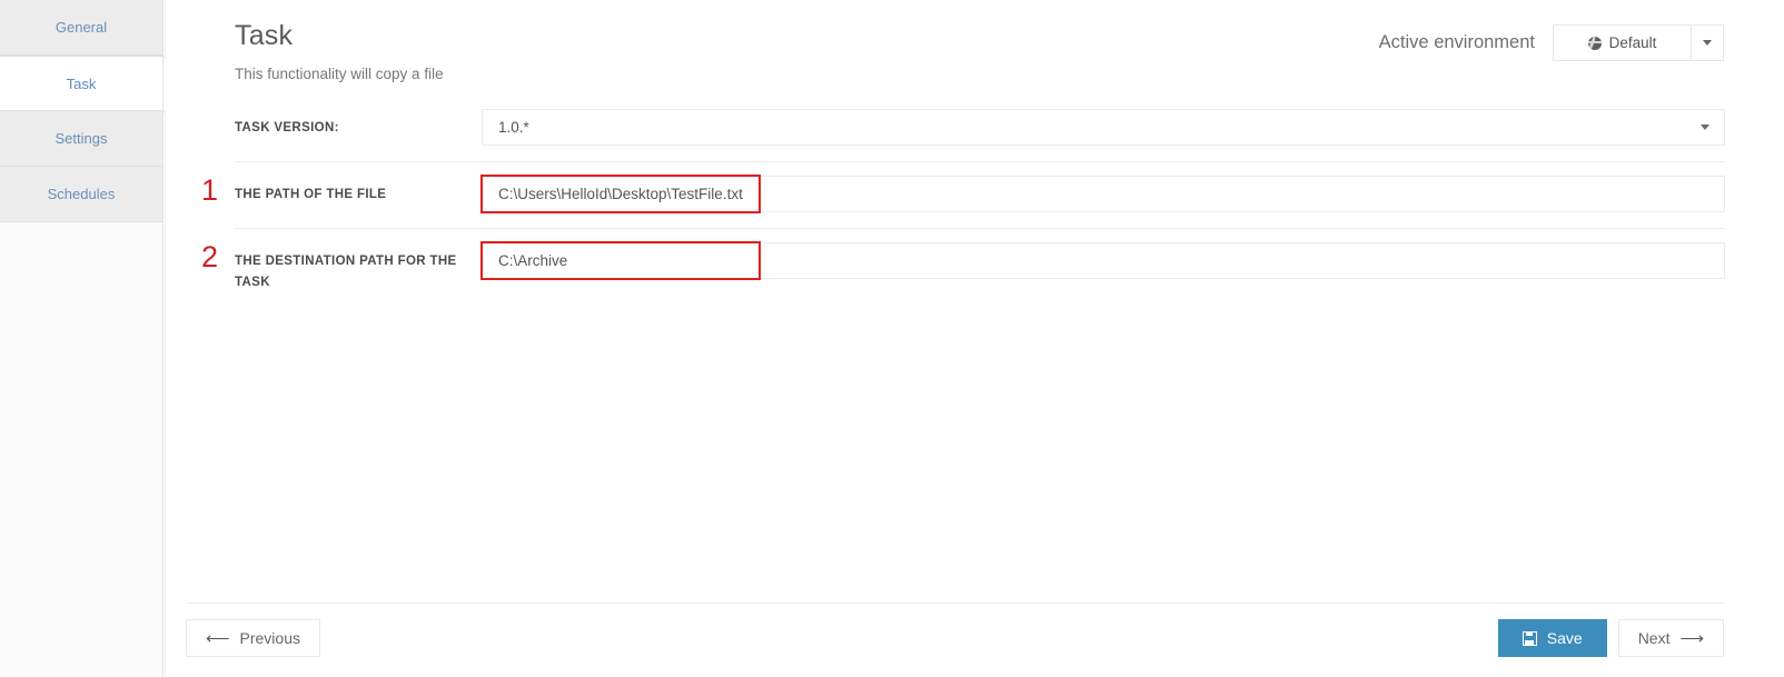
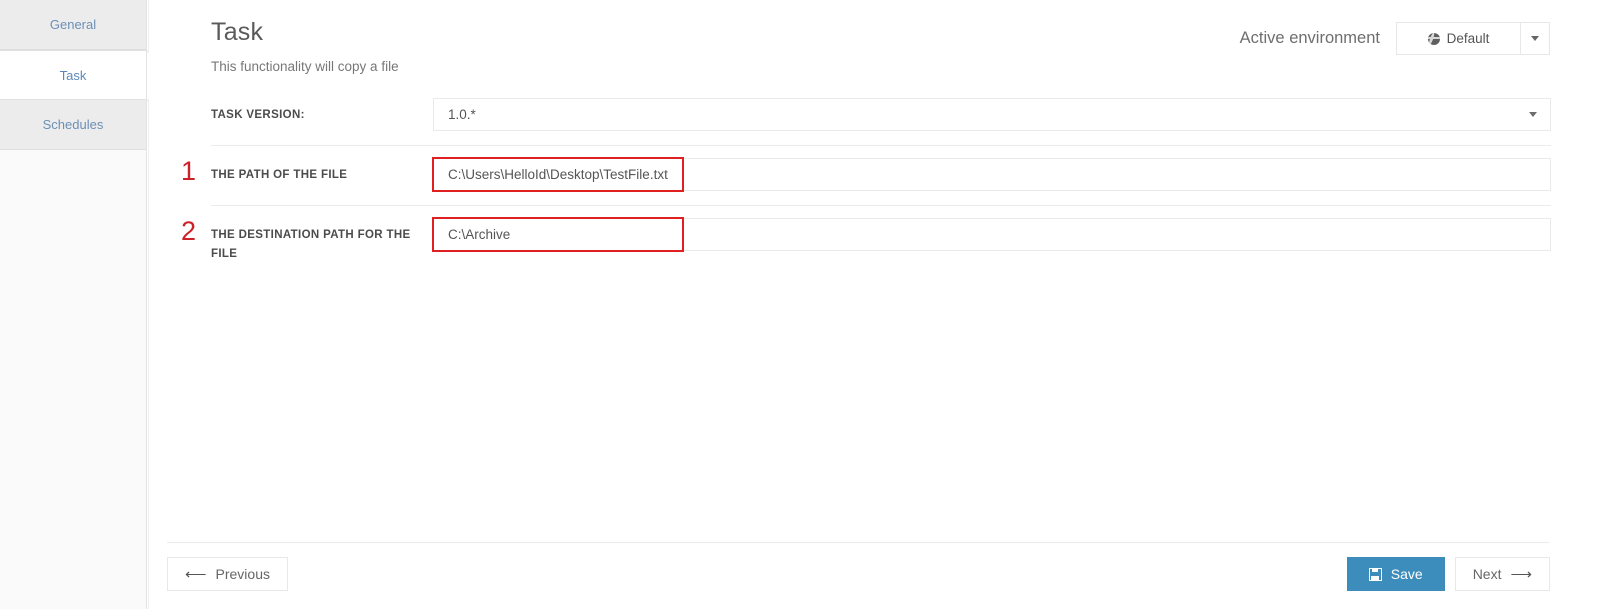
  General
  Task
- Settings
  Schedules
  Task
  This functionality will copy a file
  Active environment
  Default
  TASK VERSION:
  1.0.*
  1
  THE PATH OF THE FILE
  C:\Users\HelloId\Desktop\TestFile.txt
  2
- THE DESTINATION PATH FOR THE TASK
+ THE DESTINATION PATH FOR THE FILE
  C:\Archive
  ⟵
  Previous
  Save
  Next
  ⟶
